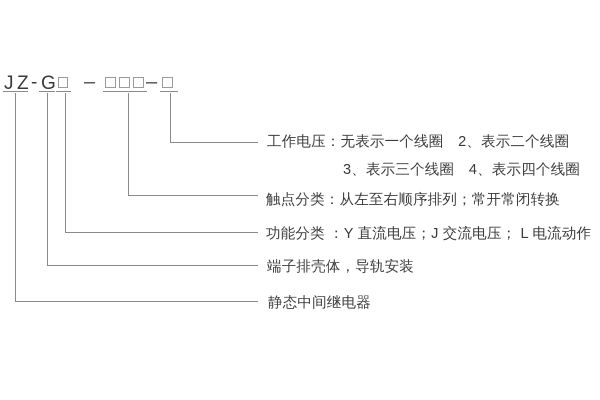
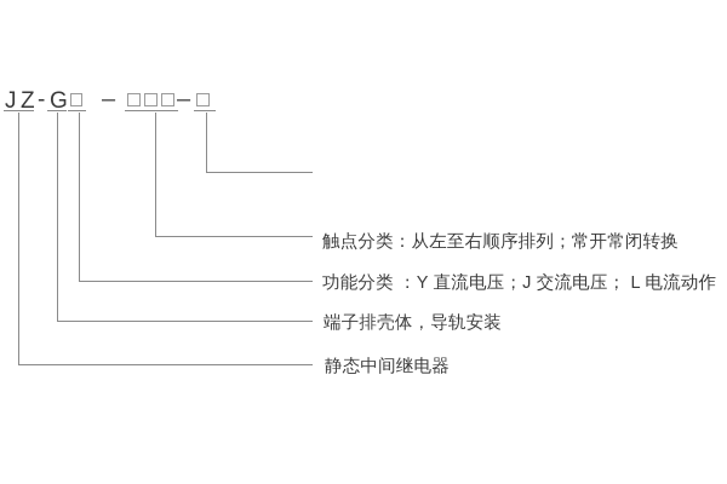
  JZ
  -
  G
  –
  –
- 工作电压：无表示一个线圈 2、表示二个线圈
- 3、表示三个线圈 4、表示四个线圈
  触点分类：从左至右顺序排列；常开常闭转换
  功能分类 ：Y 直流电压；J 交流电压； L 电流动作
  端子排壳体，导轨安装
  静态中间继电器
